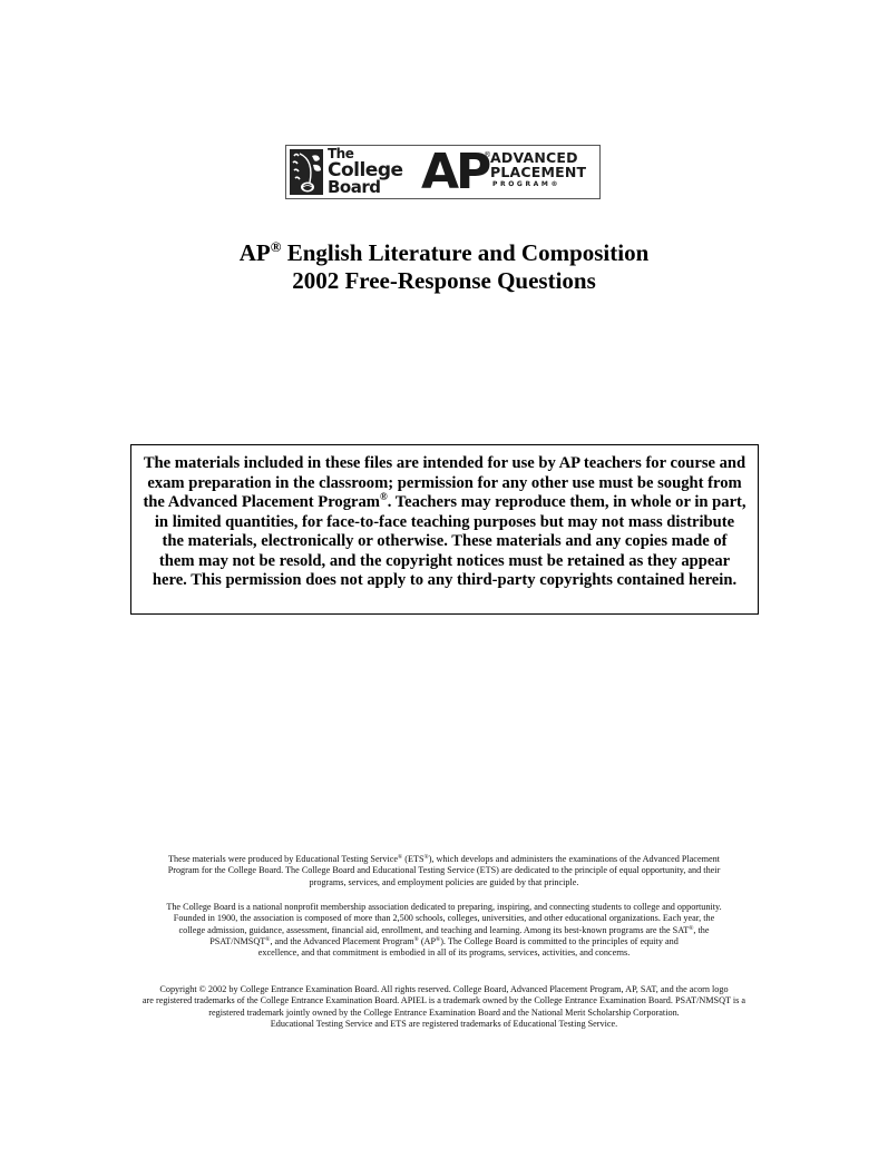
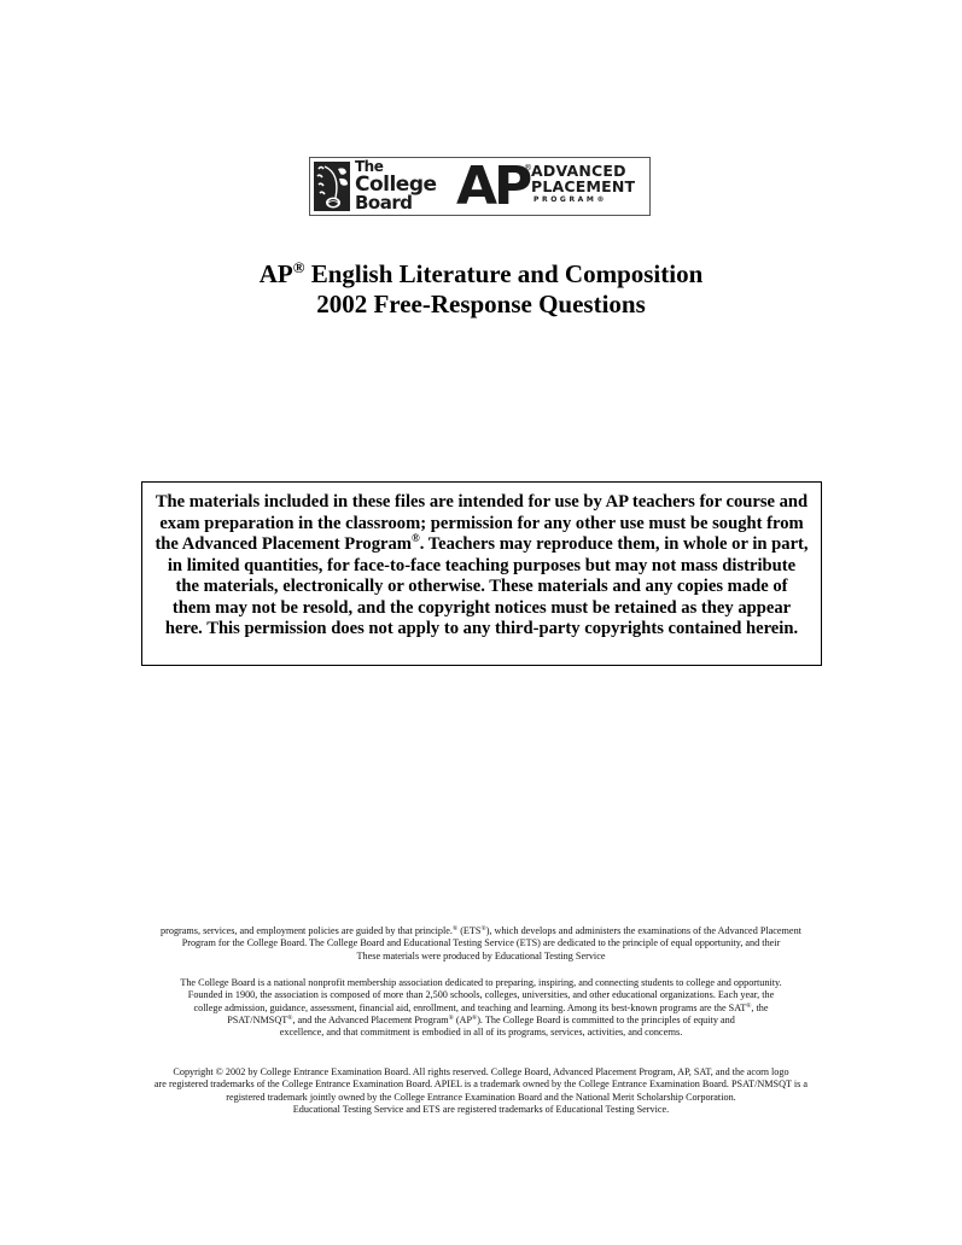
  The
  College
  Board
  AP
  ®
  ADVANCED
  PLACEMENT
  AP® English Literature and Composition
  2002 Free-Response Questions
  The materials included in these files are intended for use by AP teachers for course and exam preparation in the classroom; permission for any other use must be sought from the Advanced Placement Program®. Teachers may reproduce them, in whole or in part, in limited quantities, for face-to-face teaching purposes but may not mass distribute the materials, electronically or otherwise. These materials and any copies made of them may not be resold, and the copyright notices must be retained as they appear here. This permission does not apply to any third-party copyrights contained herein.
- These materials were produced by Educational Testing Service (ETS ), which develops and administers the examinations of the Advanced Placement
+ programs, services, and employment policies are guided by that principle. (ETS ), which develops and administers the examinations of the Advanced Placement
  Program for the College Board. The College Board and Educational Testing Service (ETS) are dedicated to the principle of equal opportunity, and their
- programs, services, and employment policies are guided by that principle.
+ These materials were produced by Educational Testing Service
  The College Board is a national nonprofit membership association dedicated to preparing, inspiring, and connecting students to college and opportunity.
  Founded in 1900, the association is composed of more than 2,500 schools, colleges, universities, and other educational organizations. Each year, the
  college admission, guidance, assessment, financial aid, enrollment, and teaching and learning. Among its best-known programs are the SAT , the
  PSAT/NMSQT , and the Advanced Placement Program (AP ). The College Board is committed to the principles of equity and
  excellence, and that commitment is embodied in all of its programs, services, activities, and concerns.
  Copyright © 2002 by College Entrance Examination Board. All rights reserved. College Board, Advanced Placement Program, AP, SAT, and the acorn logo
  are registered trademarks of the College Entrance Examination Board. APIEL is a trademark owned by the College Entrance Examination Board. PSAT/NMSQT is a
  registered trademark jointly owned by the College Entrance Examination Board and the National Merit Scholarship Corporation.
  Educational Testing Service and ETS are registered trademarks of Educational Testing Service.
